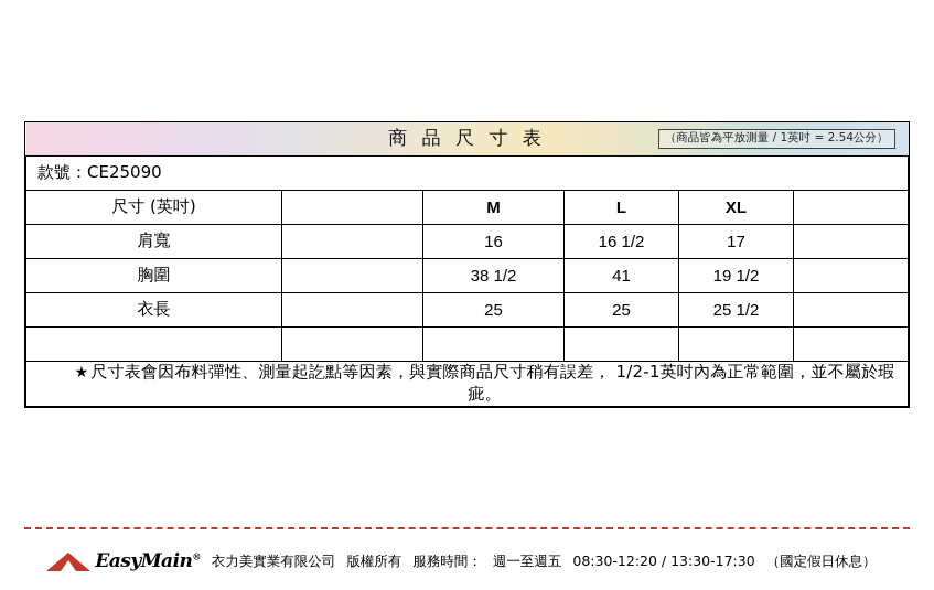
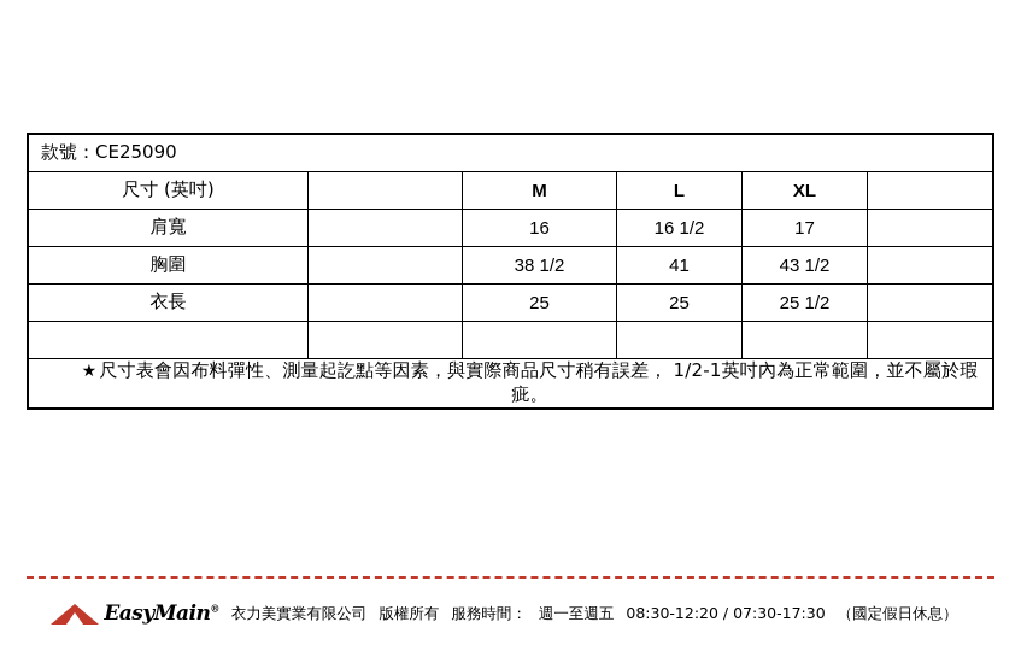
- 商 品 尺 寸 表 （商品皆為平放測量 / 1英吋 = 2.54公分）
  款號：CE25090
  尺寸 (英吋)		M	L	XL
  肩寬		16	16 1/2	17
- 胸圍		38 1/2	41	19 1/2
+ 胸圍		38 1/2	41	43 1/2
  衣長		25	25	25 1/2
  ★ 尺寸表會因布料彈性、測量起訖點等因素，與實際商品尺寸稍有誤差， 1/2-1英吋內為正常範圍，並不屬於瑕疵。
  EasyMain®
- 衣力美實業有限公司 版權所有 服務時間： 週一至週五 08:30-12:20 / 13:30-17:30 （國定假日休息）
+ 衣力美實業有限公司 版權所有 服務時間： 週一至週五 08:30-12:20 / 07:30-17:30 （國定假日休息）
